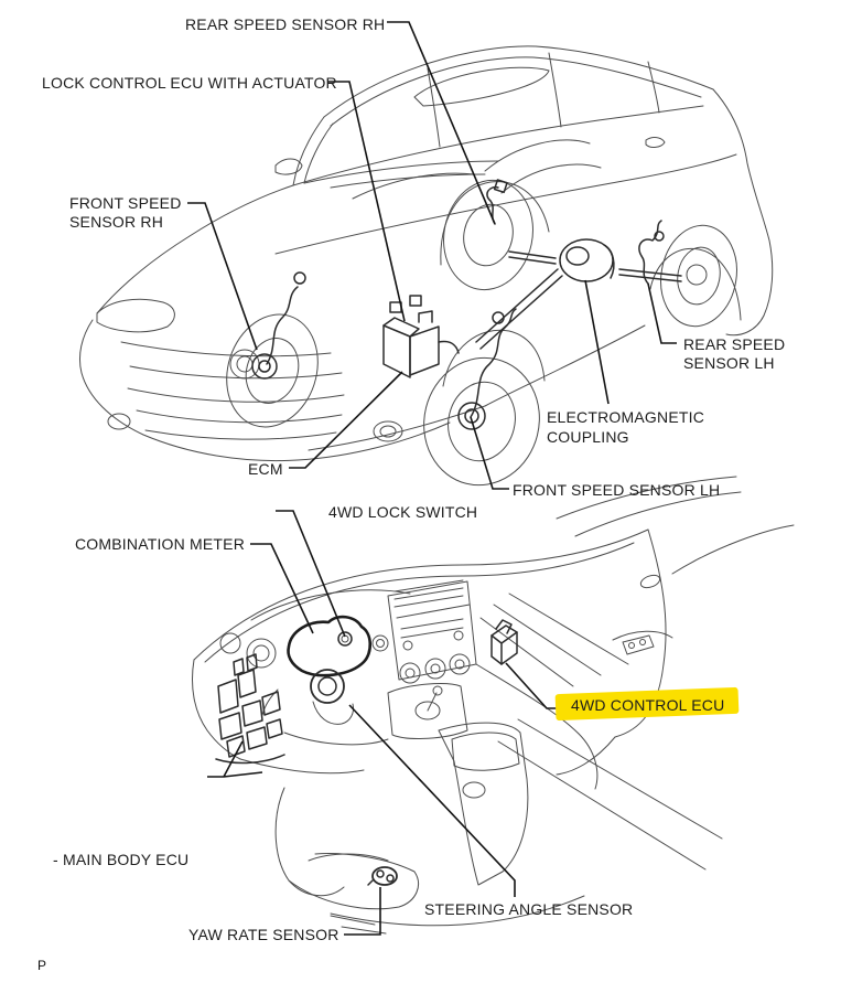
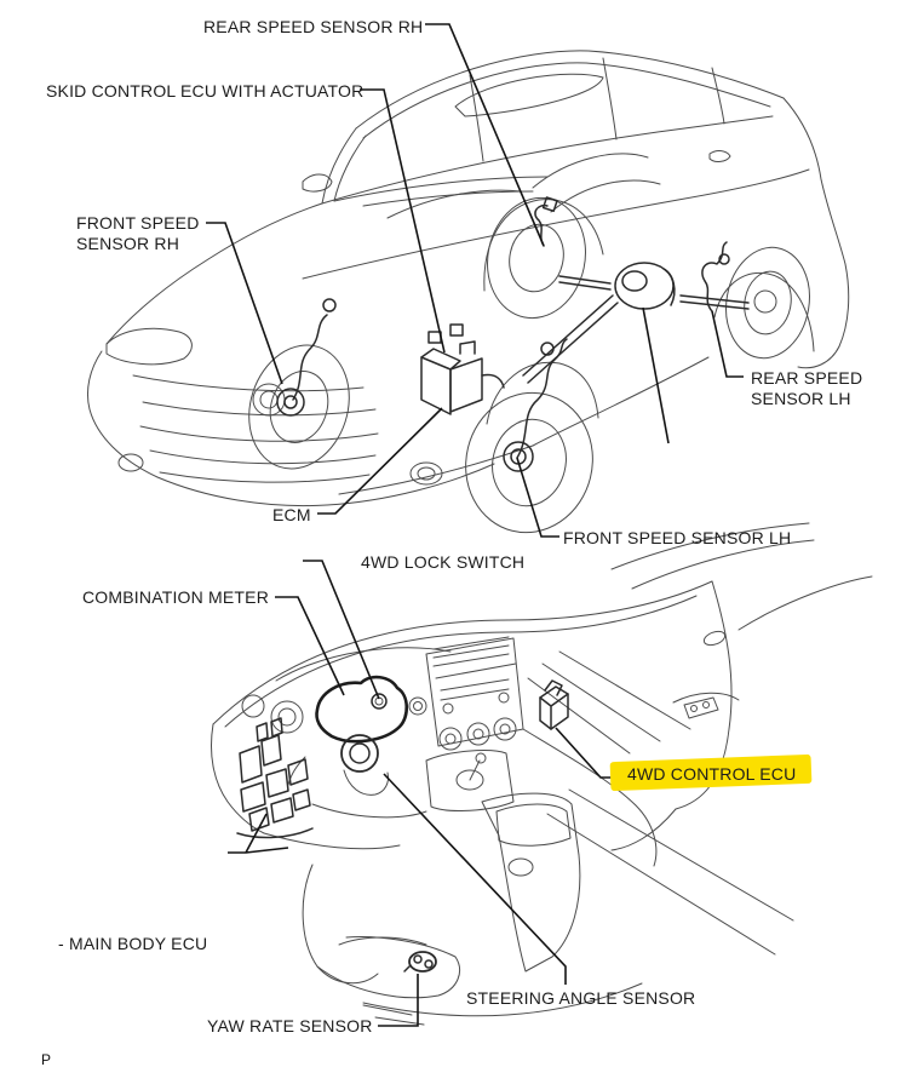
  REAR SPEED SENSOR RH
- LOCK CONTROL ECU WITH ACTUATOR
+ SKID CONTROL ECU WITH ACTUATOR
  FRONT SPEED
  SENSOR RH
  ECM
  FRONT SPEED SENSOR LH
  REAR SPEED
  SENSOR LH
- ELECTROMAGNETIC
- COUPLING
  4WD LOCK SWITCH
  COMBINATION METER
  4WD CONTROL ECU
  - MAIN BODY ECU
  YAW RATE SENSOR
  STEERING ANGLE SENSOR
  P
